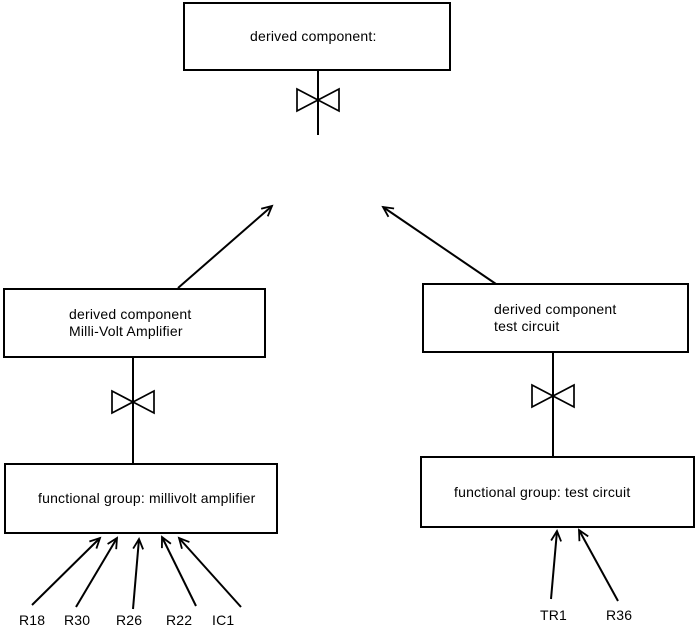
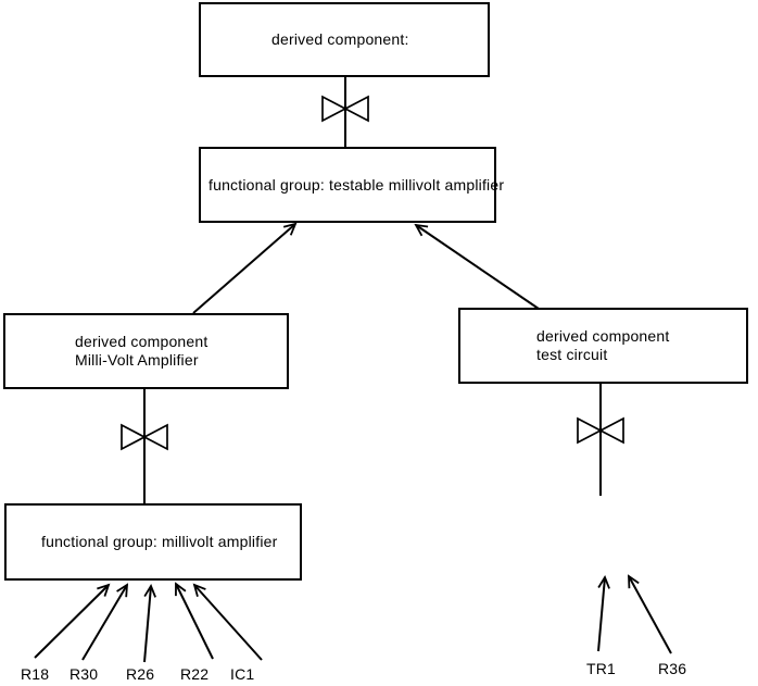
  derived component:
+ functional group: testable millivolt amplifier
  derived component
  Milli-Volt Amplifier
  functional group: millivolt amplifier
  derived component
  test circuit
- functional group: test circuit
  R18
  R30
  R26
  R22
  IC1
  TR1
  R36
